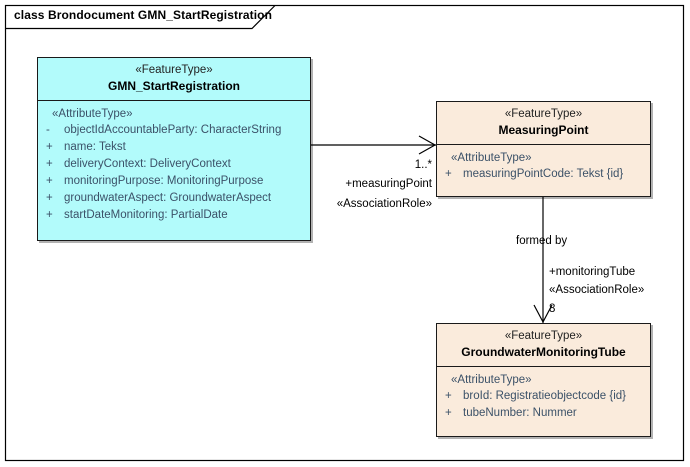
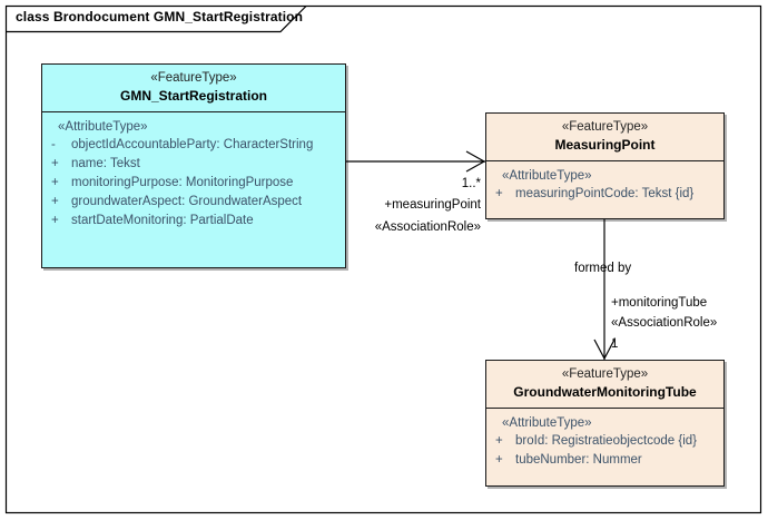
  class Brondocument GMN_StartRegistration
  1..*
  +measuringPoint
  «AssociationRole»
  formed by
  +monitoringTube
  «AssociationRole»
- 8
+ 1
  «FeatureType»
  GMN_StartRegistration
  «AttributeType»
  - objectIdAccountableParty: CharacterString
  + name: Tekst
- + deliveryContext: DeliveryContext
  + monitoringPurpose: MonitoringPurpose
  + groundwaterAspect: GroundwaterAspect
  + startDateMonitoring: PartialDate
  «FeatureType»
  MeasuringPoint
  «AttributeType»
  + measuringPointCode: Tekst {id}
  «FeatureType»
  GroundwaterMonitoringTube
  «AttributeType»
  + broId: Registratieobjectcode {id}
  + tubeNumber: Nummer
